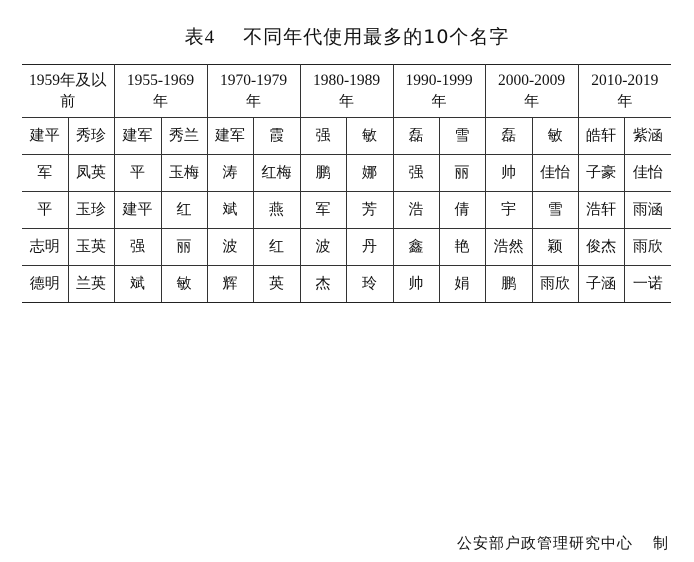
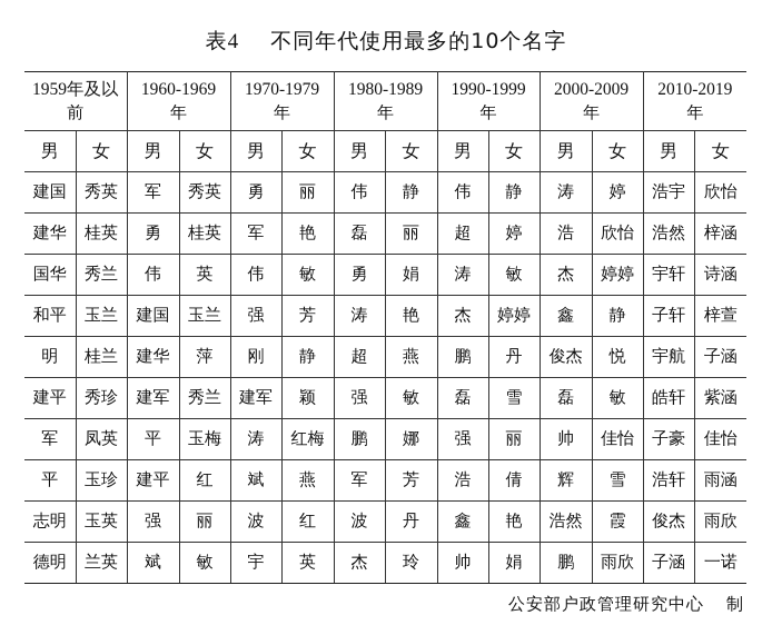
  表4 不同年代使用最多的10个名字
- 1959年及以前	1955-1969年	1970-1979年	1980-1989年	1990-1999年	2000-2009年	2010-2019年
+ 1959年及以前	1960-1969年	1970-1979年	1980-1989年	1990-1999年	2000-2009年	2010-2019年
+ 男	女	男	女	男	女	男	女	男	女	男	女	男	女
+ 建国	秀英	军	秀英	勇	丽	伟	静	伟	静	涛	婷	浩宇	欣怡
+ 建华	桂英	勇	桂英	军	艳	磊	丽	超	婷	浩	欣怡	浩然	梓涵
+ 国华	秀兰	伟	英	伟	敏	勇	娟	涛	敏	杰	婷婷	宇轩	诗涵
+ 和平	玉兰	建国	玉兰	强	芳	涛	艳	杰	婷婷	鑫	静	子轩	梓萱
+ 明	桂兰	建华	萍	刚	静	超	燕	鹏	丹	俊杰	悦	宇航	子涵
- 建平	秀珍	建军	秀兰	建军	霞	强	敏	磊	雪	磊	敏	皓轩	紫涵
+ 建平	秀珍	建军	秀兰	建军	颖	强	敏	磊	雪	磊	敏	皓轩	紫涵
  军	凤英	平	玉梅	涛	红梅	鹏	娜	强	丽	帅	佳怡	子豪	佳怡
- 平	玉珍	建平	红	斌	燕	军	芳	浩	倩	宇	雪	浩轩	雨涵
+ 平	玉珍	建平	红	斌	燕	军	芳	浩	倩	辉	雪	浩轩	雨涵
- 志明	玉英	强	丽	波	红	波	丹	鑫	艳	浩然	颖	俊杰	雨欣
+ 志明	玉英	强	丽	波	红	波	丹	鑫	艳	浩然	霞	俊杰	雨欣
- 德明	兰英	斌	敏	辉	英	杰	玲	帅	娟	鹏	雨欣	子涵	一诺
+ 德明	兰英	斌	敏	宇	英	杰	玲	帅	娟	鹏	雨欣	子涵	一诺
  公安部户政管理研究中心 制
